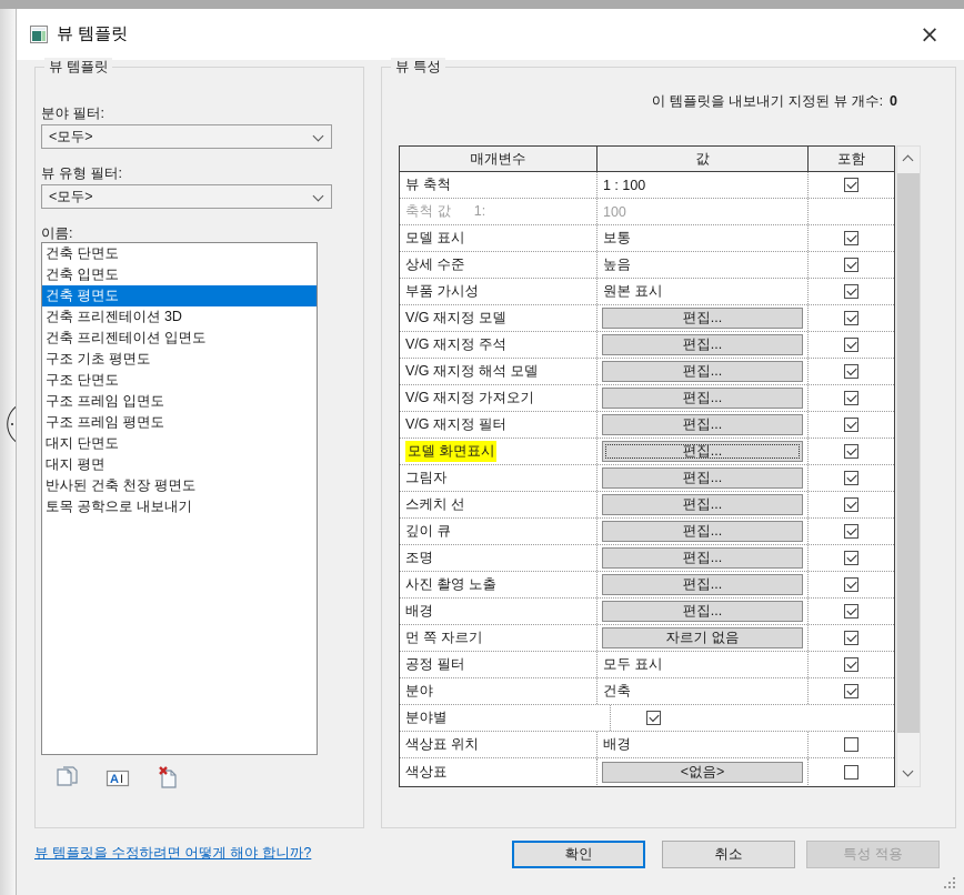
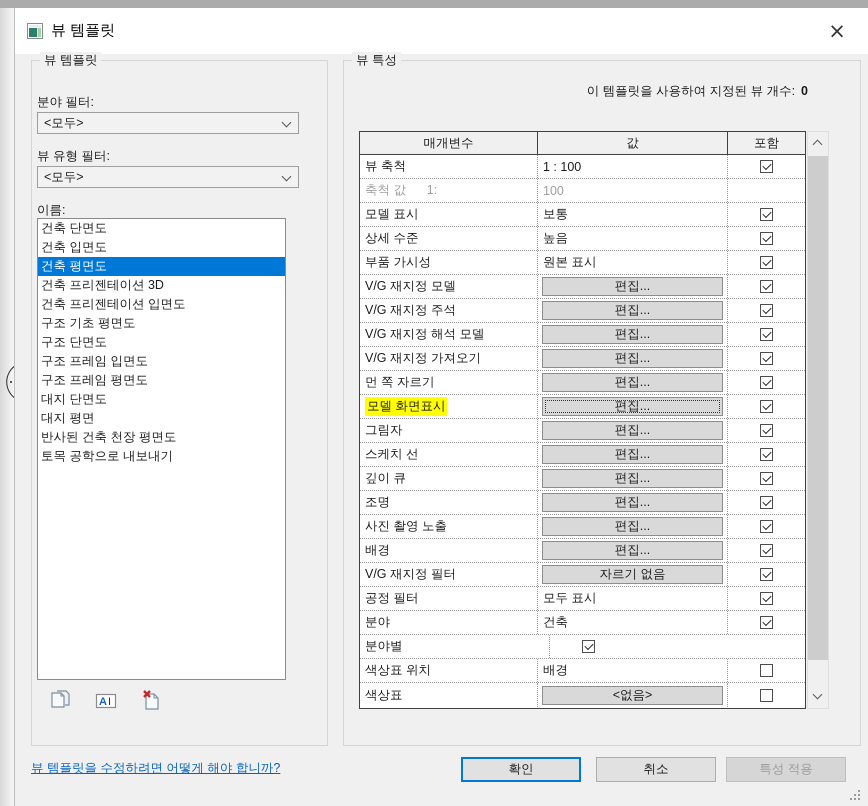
  뷰 템플릿
  ×
  뷰 템플릿
  분야 필터:
  <모두>
  뷰 유형 필터:
  <모두>
  이름:
  건축 단면도
  건축 입면도
  건축 평면도
  건축 프리젠테이션 3D
  건축 프리젠테이션 입면도
  구조 기초 평면도
  구조 단면도
  구조 프레임 입면도
  구조 프레임 평면도
  대지 단면도
  대지 평면
  반사된 건축 천장 평면도
  토목 공학으로 내보내기
  A
  I
  뷰 특성
- 이 템플릿을 내보내기 지정된 뷰 개수: 0
+ 이 템플릿을 사용하여 지정된 뷰 개수: 0
  매개변수
  값
  포함
  뷰 축척
  1 : 100
  축척 값 1:
  100
  모델 표시
  보통
  상세 수준
  높음
  부품 가시성
  원본 표시
  V/G 재지정 모델
  편집...
  V/G 재지정 주석
  편집...
  V/G 재지정 해석 모델
  편집...
  V/G 재지정 가져오기
  편집...
- V/G 재지정 필터
+ 먼 쪽 자르기
  편집...
  모델 화면표시
  편집...
  그림자
  편집...
  스케치 선
  편집...
  깊이 큐
  편집...
  조명
  편집...
  사진 촬영 노출
  편집...
  배경
  편집...
- 먼 쪽 자르기
+ V/G 재지정 필터
  자르기 없음
  공정 필터
  모두 표시
  분야
  건축
  분야별
  색상표 위치
  배경
  색상표
  <없음>
  뷰 템플릿을 수정하려면 어떻게 해야 합니까?
  확인
  취소
  특성 적용
